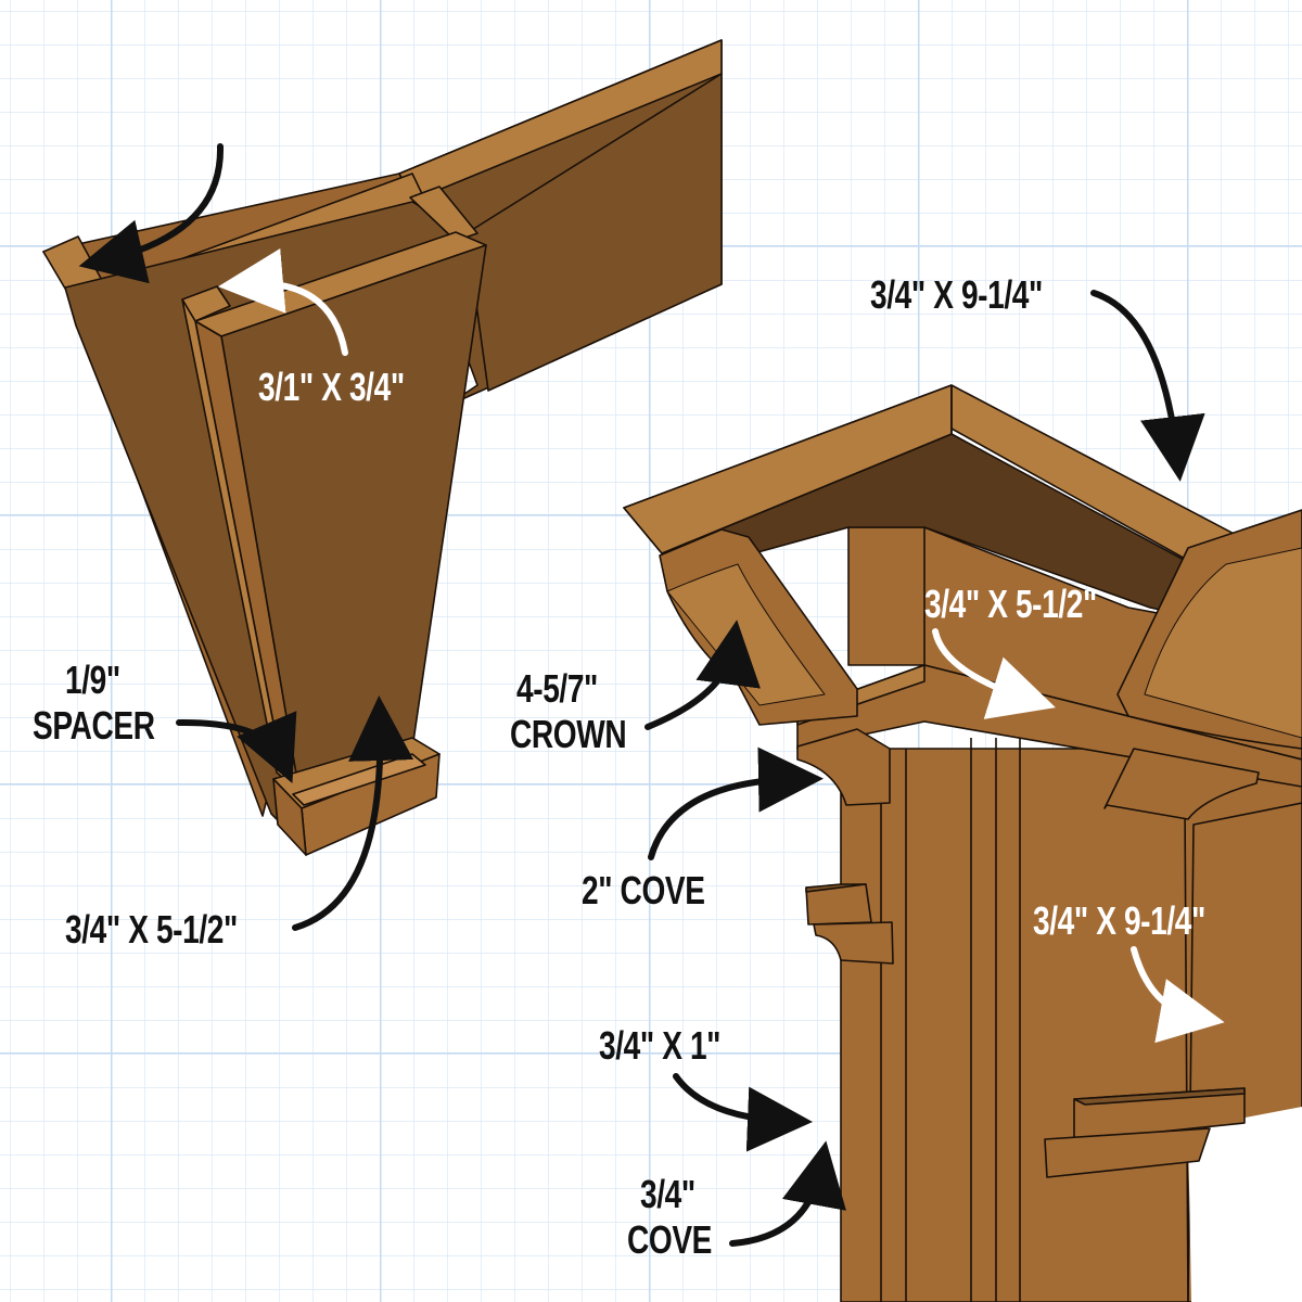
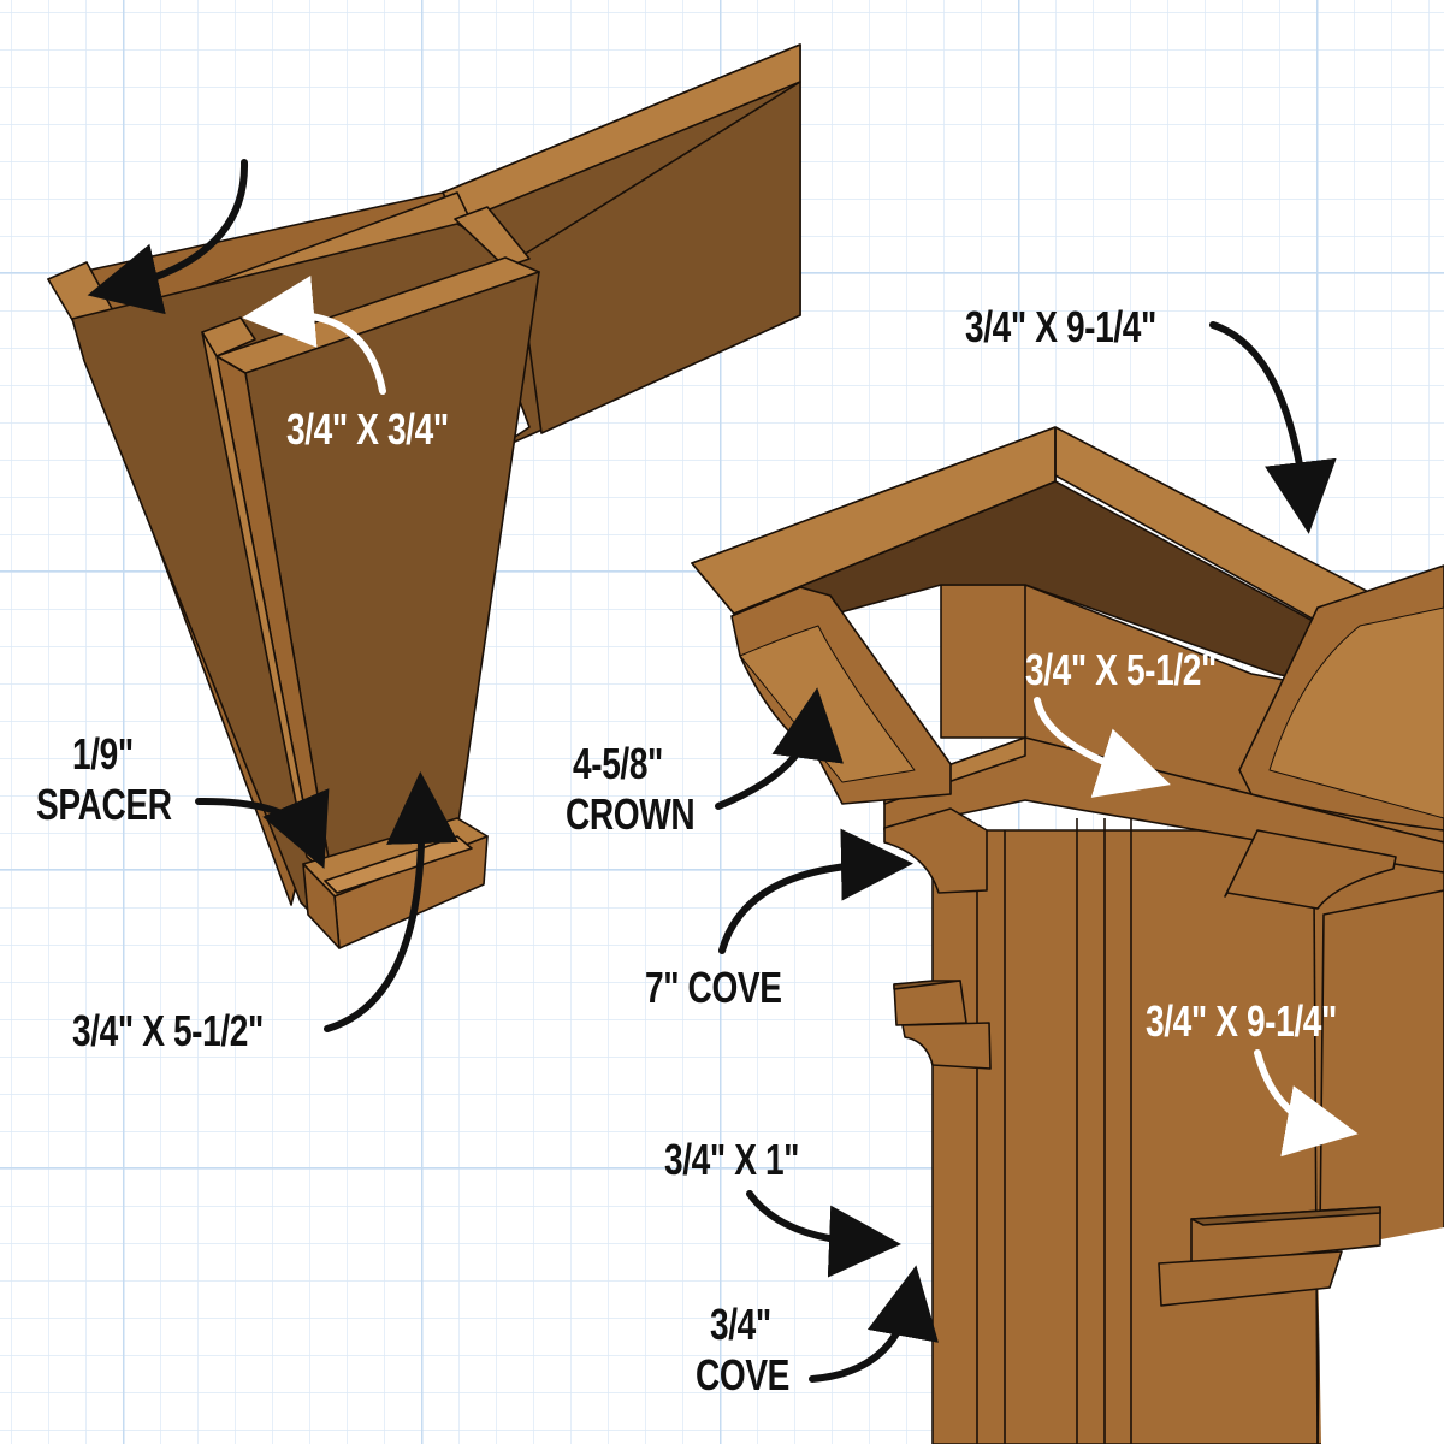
- 3/1" X 3/4"
+ 3/4" X 3/4"
  1/9"
  SPACER
  3/4" X 5-1/2"
  3/4" X 9-1/4"
  3/4" X 5-1/2"
- 4-5/7"
+ 4-5/8"
  CROWN
- 2" COVE
+ 7" COVE
  3/4" X 9-1/4"
  3/4" X 1"
  3/4"
  COVE
